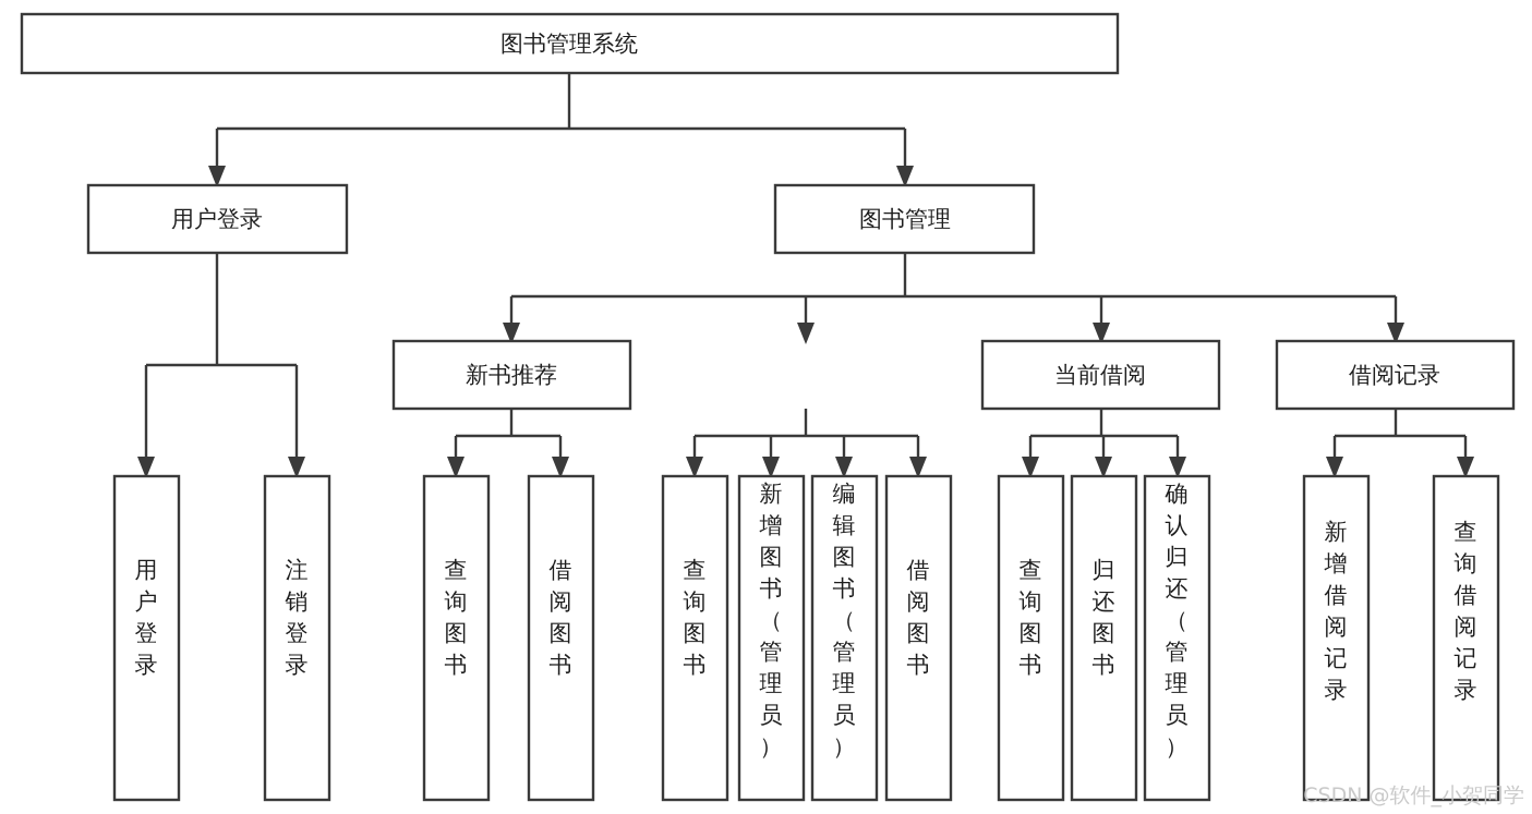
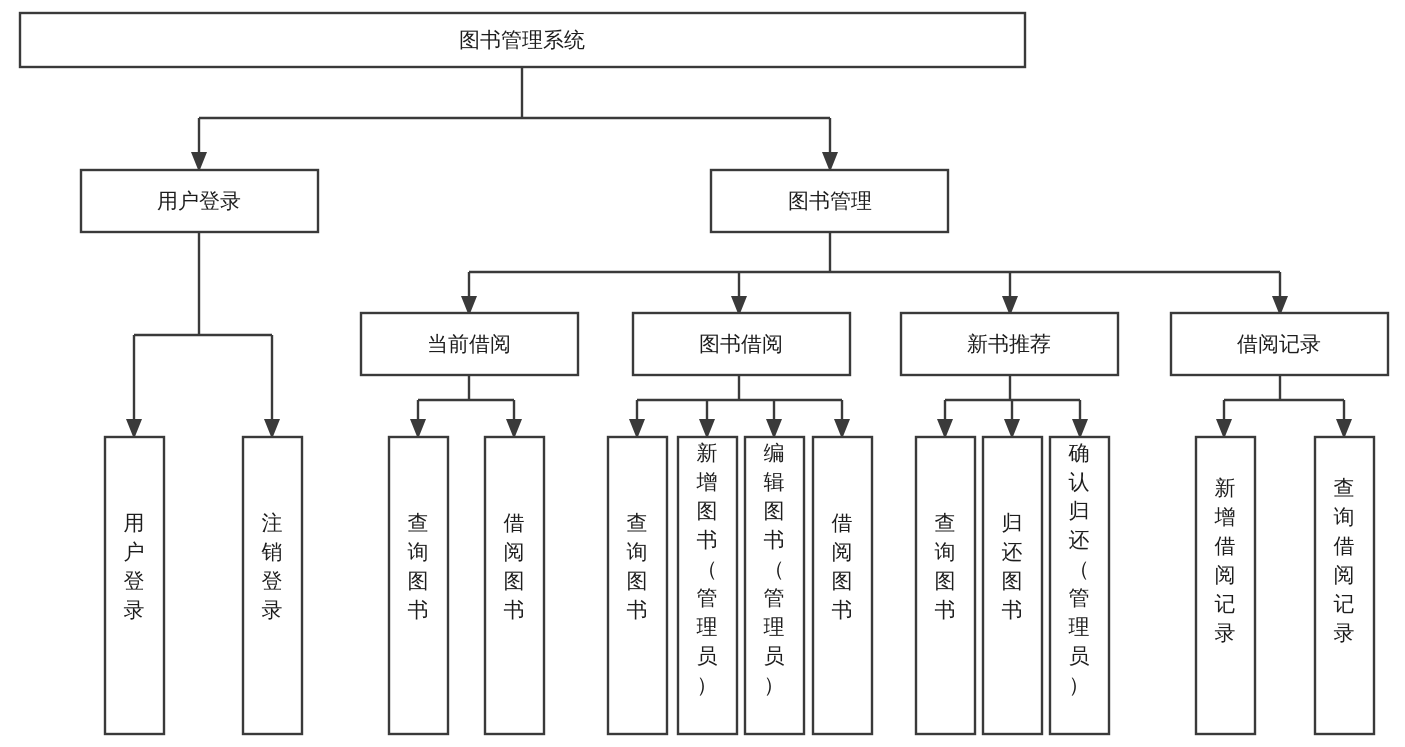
  图书管理系统
  用户登录
  图书管理
- 新书推荐
+ 当前借阅
+ 图书借阅
- 当前借阅
+ 新书推荐
  借阅记录
  用户登录
  注销登录
  查询图书
  借阅图书
  查询图书
  新增图书（管理员）
  编辑图书（管理员）
  借阅图书
  查询图书
  归还图书
  确认归还（管理员）
  新增借阅记录
  查询借阅记录
- CSDN @软件_小贺同学
